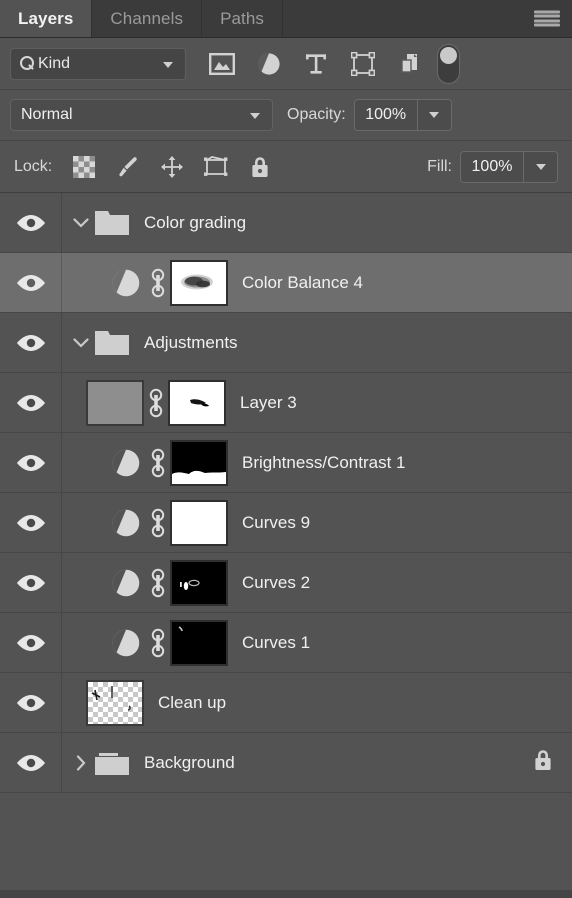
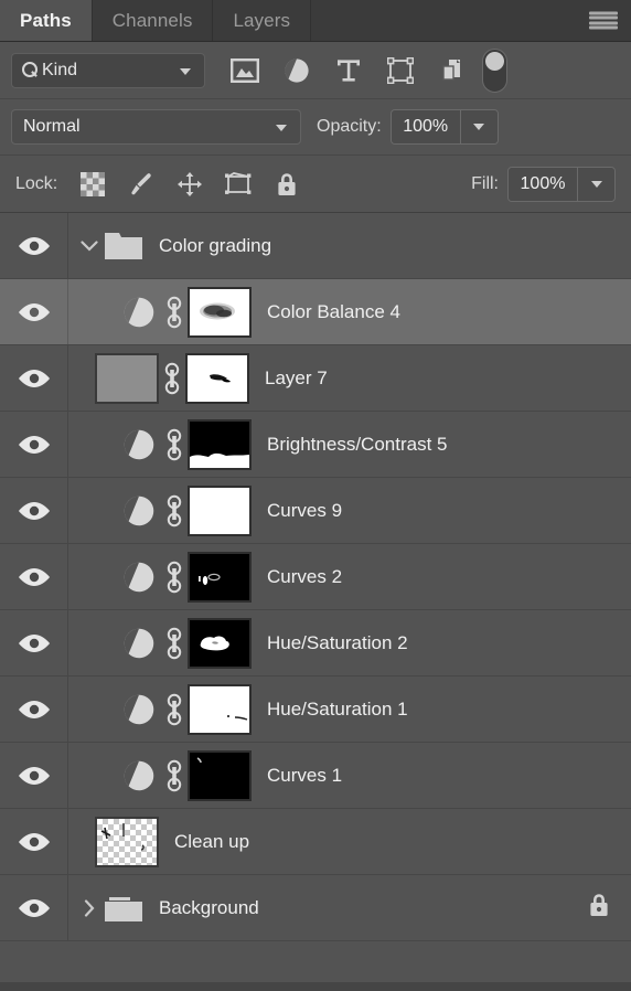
- Layers
+ Paths
  Channels
- Paths
+ Layers
  Kind
  Normal
  Opacity:
  100%
  Lock:
  Fill:
  100%
  Color grading
  Color Balance 4
- Adjustments
- Layer 3
+ Layer 7
- Brightness/Contrast 1
+ Brightness/Contrast 5
  Curves 9
  Curves 2
+ Hue/Saturation 2
+ Hue/Saturation 1
  Curves 1
  Clean up
  Background
